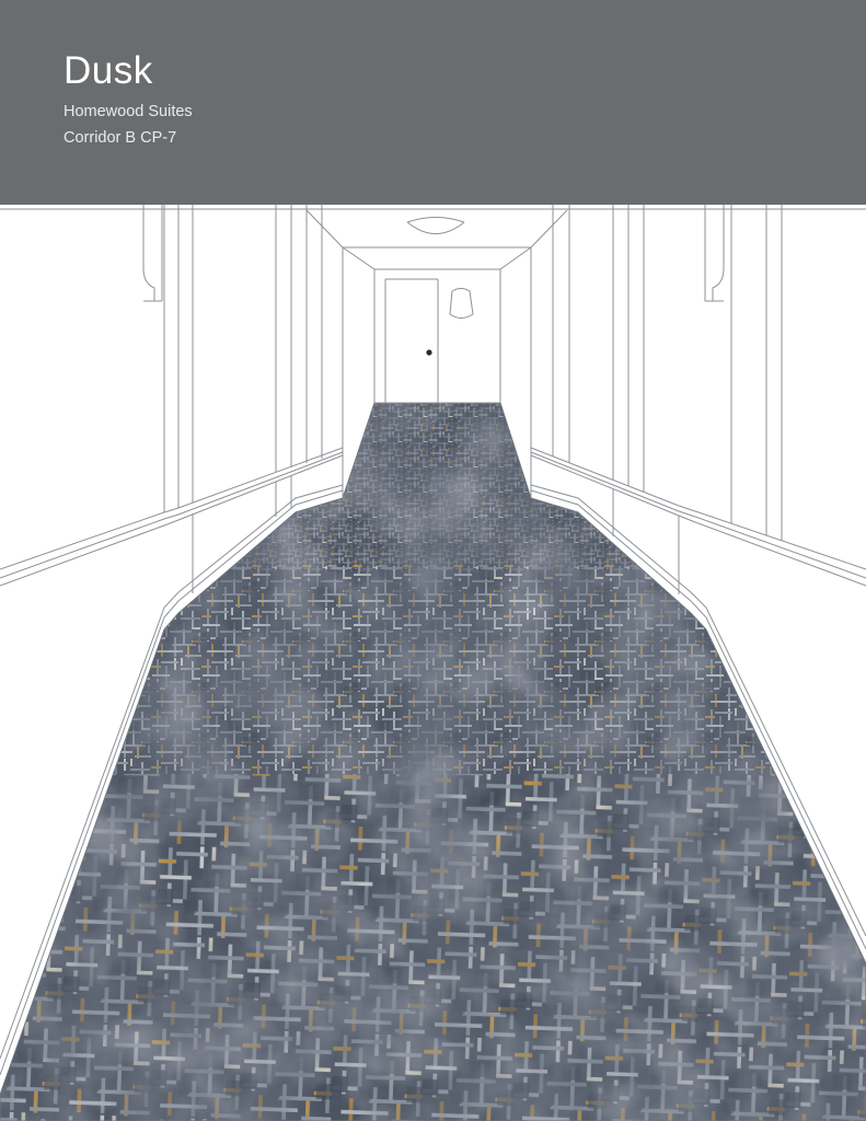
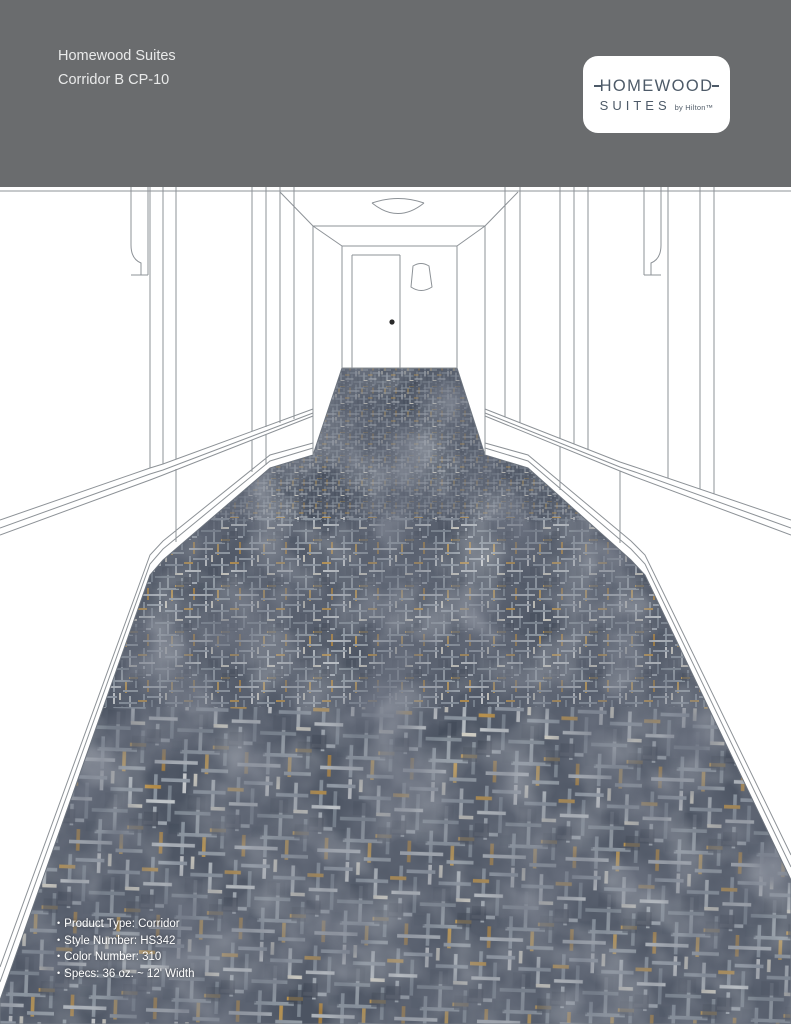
- Dusk
  Homewood Suites
- Corridor B CP-7
+ Corridor B CP-10
+ HOMEWOOD
+ SUITES
+ by Hilton™
+ • Product Type: Corridor
+ • Style Number: HS342
+ • Color Number: 310
+ • Specs: 36 oz. ~ 12' Width
